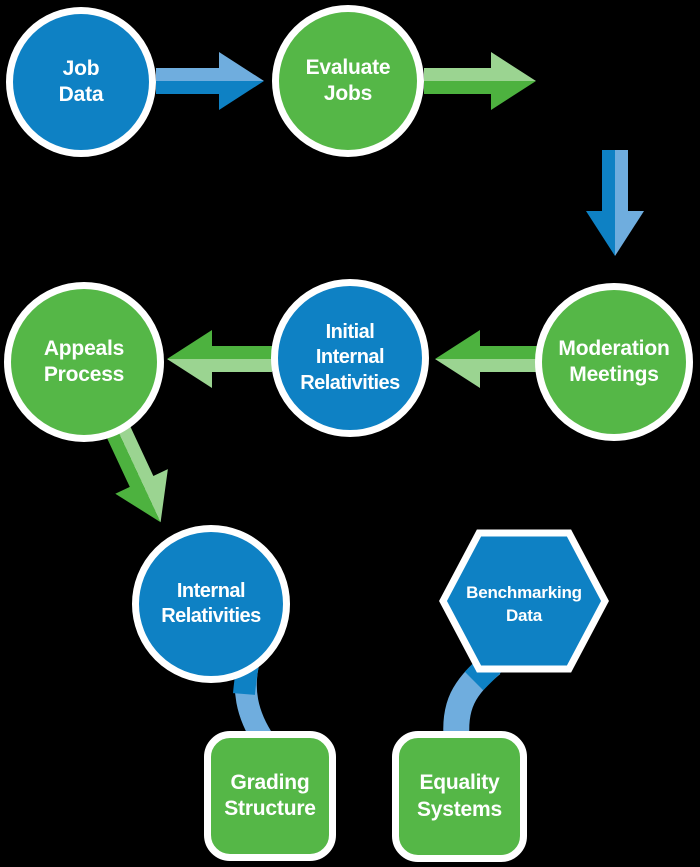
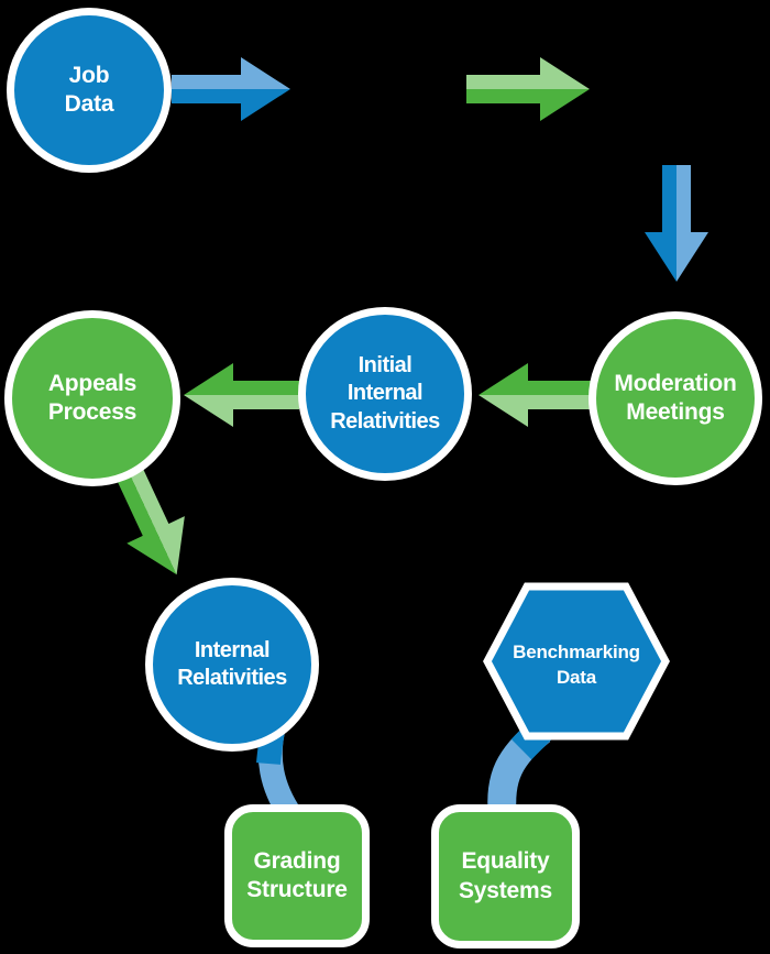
  Job
  Data
- Evaluate
- Jobs
  Appeals
  Process
  Initial
  Internal
  Relativities
  Moderation
  Meetings
  Internal
  Relativities
  Benchmarking
  Data
  Grading
  Structure
  Equality
  Systems
